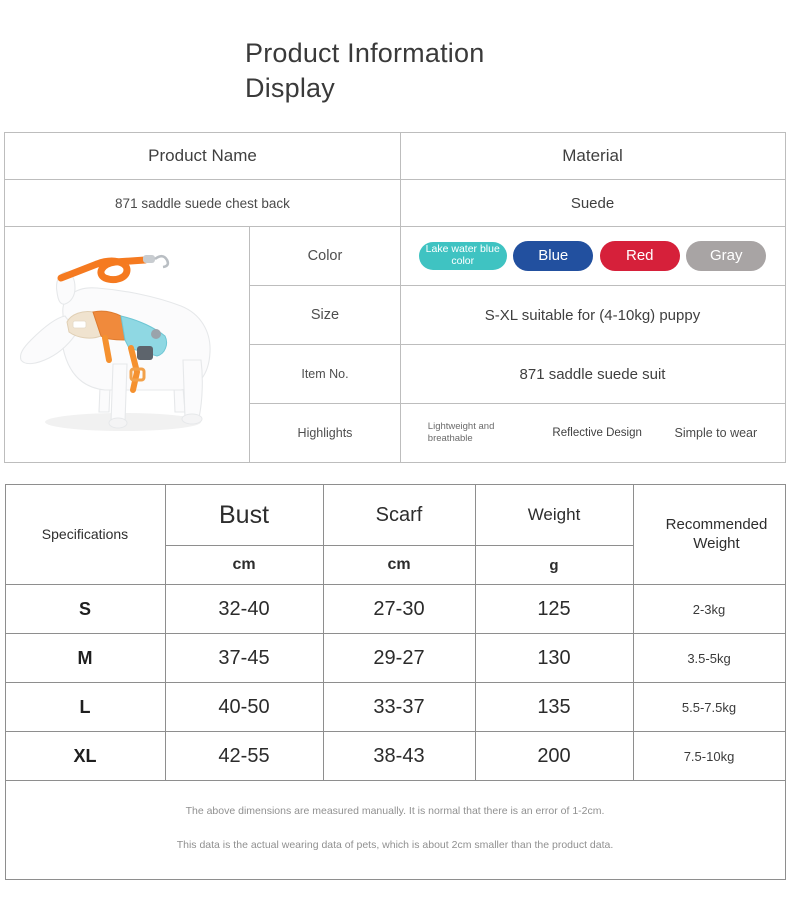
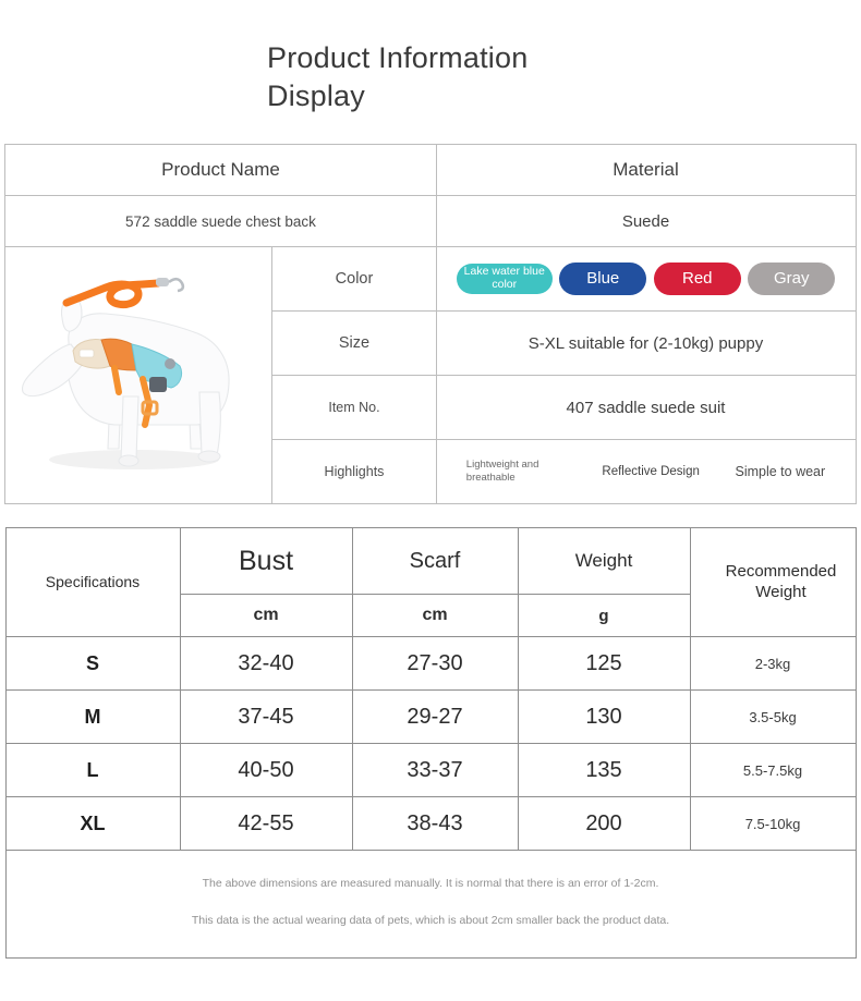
  Product Information Display
  Product Name	Material
- 871 saddle suede chest back	Suede
+ 572 saddle suede chest back	Suede
  	Color	Lake water blue color Blue Red Gray
- Size	S-XL suitable for (4-10kg) puppy
+ Size	S-XL suitable for (2-10kg) puppy
- Item No.	871 saddle suede suit
+ Item No.	407 saddle suede suit
  Highlights	Lightweight and breathable Reflective Design Simple to wear
  Specifications	Bust	Scarf	Weight	Recommended Weight
  cm	cm	g
  S	32-40	27-30	125	2-3kg
  M	37-45	29-27	130	3.5-5kg
  L	40-50	33-37	135	5.5-7.5kg
  XL	42-55	38-43	200	7.5-10kg
- The above dimensions are measured manually. It is normal that there is an error of 1-2cm. This data is the actual wearing data of pets, which is about 2cm smaller than the product data.
+ The above dimensions are measured manually. It is normal that there is an error of 1-2cm. This data is the actual wearing data of pets, which is about 2cm smaller back the product data.
